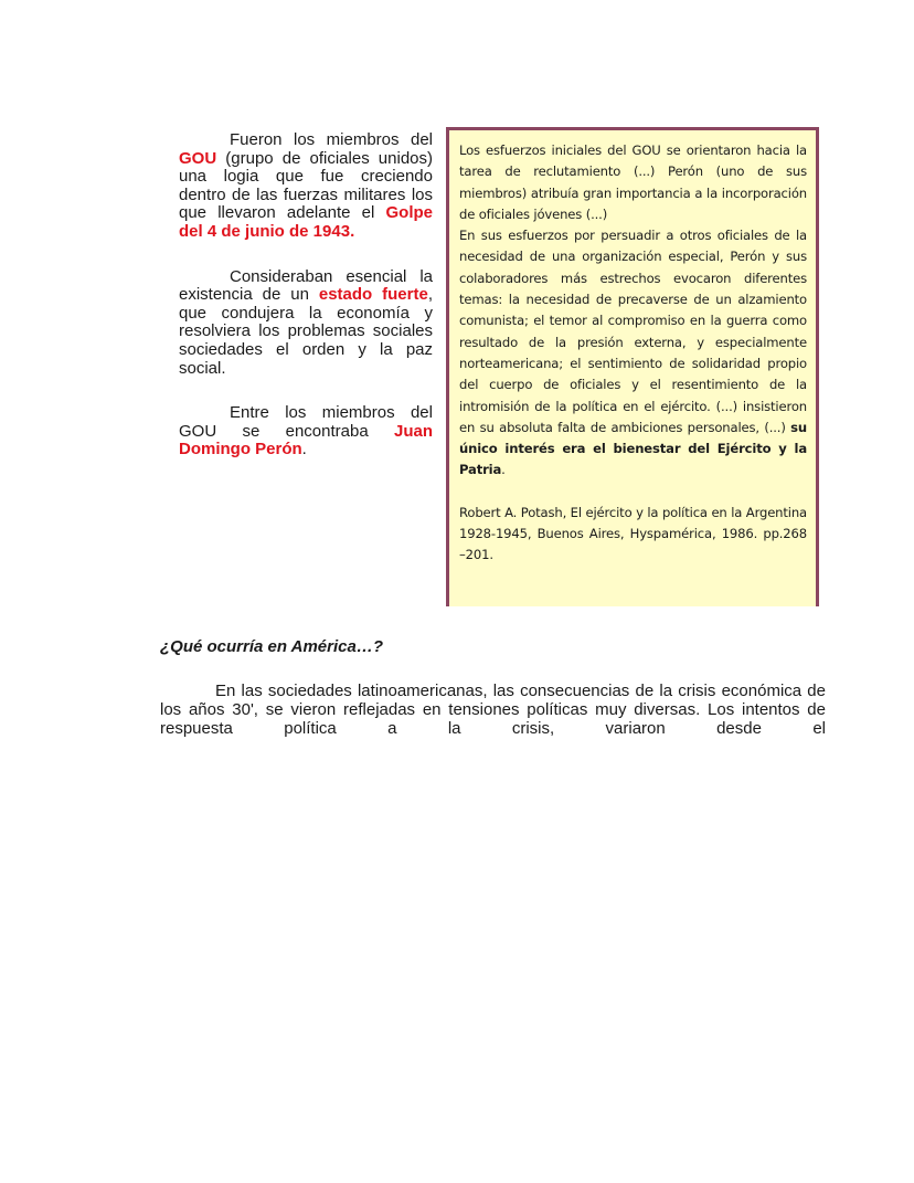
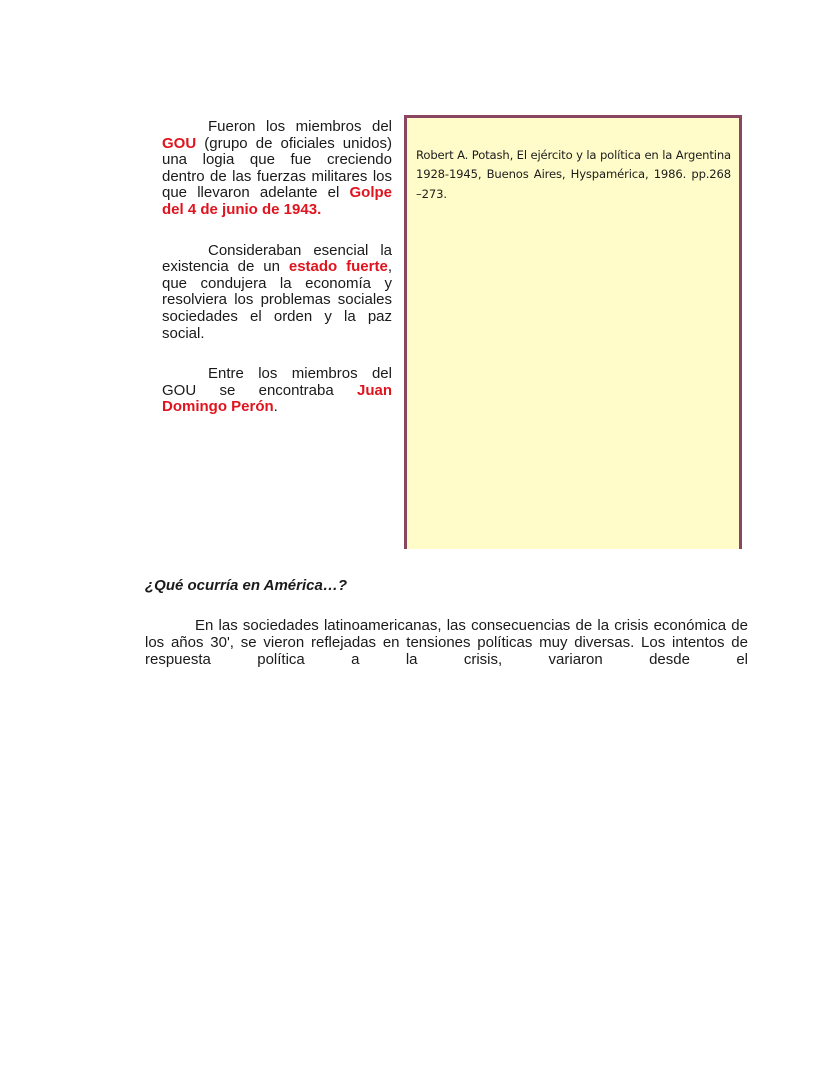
  Fueron los miembros del GOU (grupo de oficiales unidos) una logia que fue creciendo dentro de las fuerzas militares los que llevaron adelante el Golpe del 4 de junio de 1943.
  Consideraban esencial la existencia de un estado fuerte, que condujera la economía y resolviera los problemas sociales sociedades el orden y la paz social.
  Entre los miembros del GOU se encontraba Juan Domingo Perón.
- Los esfuerzos iniciales del GOU se orientaron hacia la tarea de reclutamiento (...) Perón (uno de sus miembros) atribuía gran importancia a la incorporación de oficiales jóvenes (...)
- En sus esfuerzos por persuadir a otros oficiales de la necesidad de una organización especial, Perón y sus colaboradores más estrechos evocaron diferentes temas: la necesidad de precaverse de un alzamiento comunista; el temor al compromiso en la guerra como resultado de la presión externa, y especialmente norteamericana; el sentimiento de solidaridad propio del cuerpo de oficiales y el resentimiento de la intromisión de la política en el ejército. (...) insistieron en su absoluta falta de ambiciones personales, (...) su único interés era el bienestar del Ejército y la Patria.
- Robert A. Potash, El ejército y la política en la Argentina 1928-1945, Buenos Aires, Hyspamérica, 1986. pp.268 –201.
+ Robert A. Potash, El ejército y la política en la Argentina 1928-1945, Buenos Aires, Hyspamérica, 1986. pp.268 –273.
  ¿Qué ocurría en América…?
  En las sociedades latinoamericanas, las consecuencias de la crisis económica de los años 30', se vieron reflejadas en tensiones políticas muy diversas. Los intentos de respuesta política a la crisis, variaron desde el
